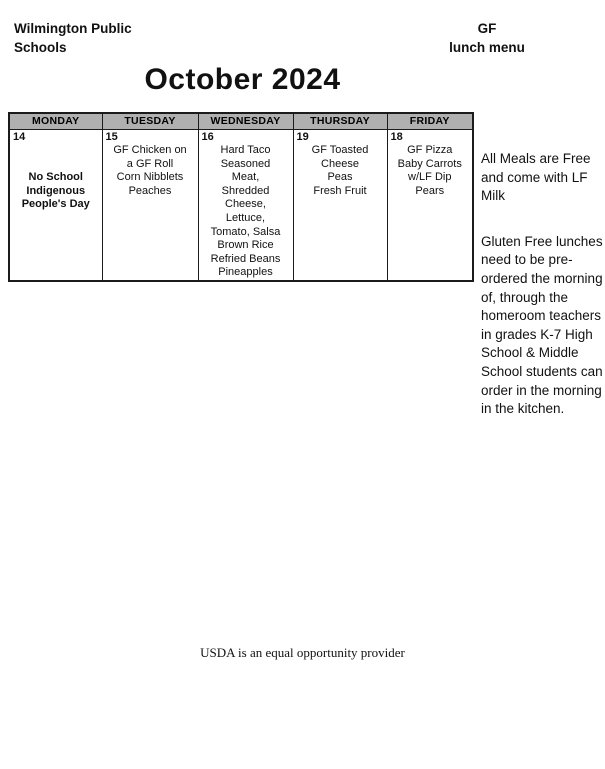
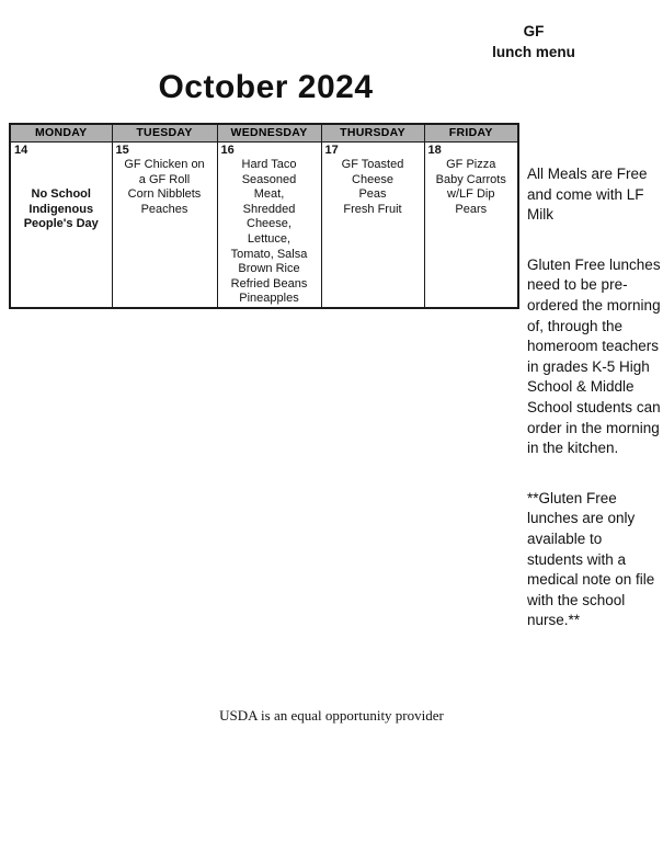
- Wilmington Public
- Schools
  GF
  lunch menu
  October 2024
  MONDAY	TUESDAY	WEDNESDAY	THURSDAY	FRIDAY
- 14 No SchoolIndigenousPeople's Day	15GF Chicken ona GF RollCorn NibbletsPeaches	16Hard TacoSeasonedMeat,ShreddedCheese,Lettuce,Tomato, SalsaBrown RiceRefried BeansPineapples	19GF ToastedCheesePeasFresh Fruit	18GF PizzaBaby Carrotsw/LF DipPears
+ 14 No SchoolIndigenousPeople's Day	15GF Chicken ona GF RollCorn NibbletsPeaches	16Hard TacoSeasonedMeat,ShreddedCheese,Lettuce,Tomato, SalsaBrown RiceRefried BeansPineapples	17GF ToastedCheesePeasFresh Fruit	18GF PizzaBaby Carrotsw/LF DipPears
  All Meals are Free and come with LF Milk
- Gluten Free lunches need to be pre-ordered the morning of, through the homeroom teachers in grades K-7 High School & Middle School students can order in the morning in the kitchen.
+ Gluten Free lunches need to be pre-ordered the morning of, through the homeroom teachers in grades K-5 High School & Middle School students can order in the morning in the kitchen.
+ **Gluten Free lunches are only available to students with a medical note on file with the school nurse.**
  USDA is an equal opportunity provider
